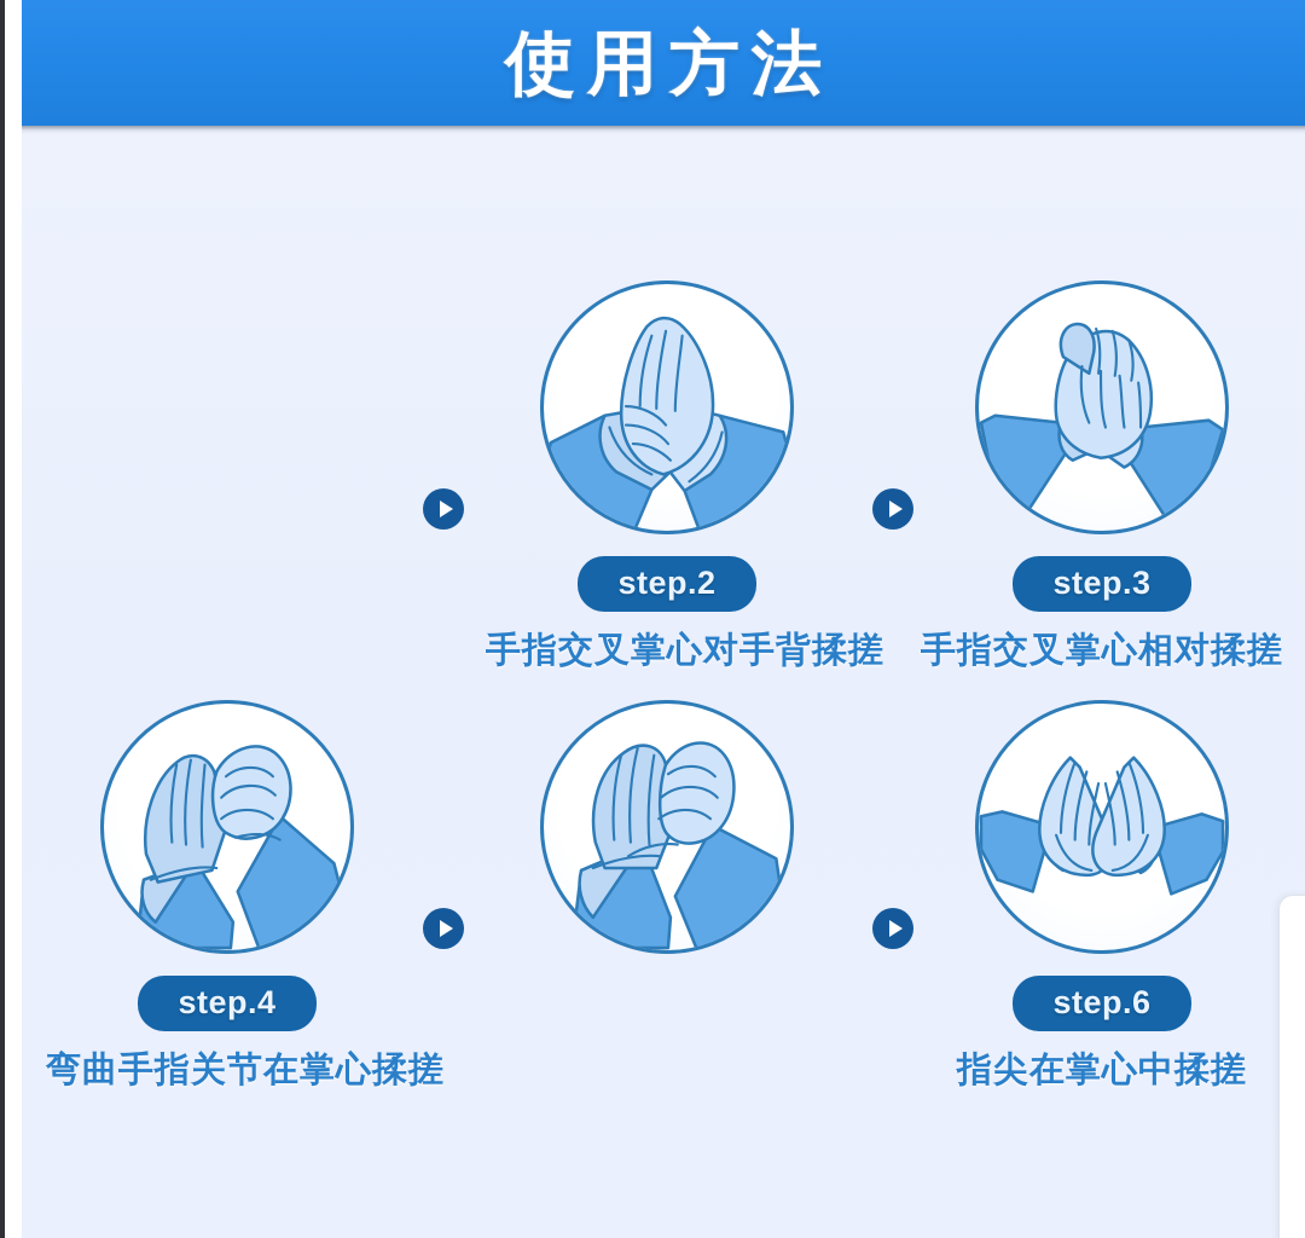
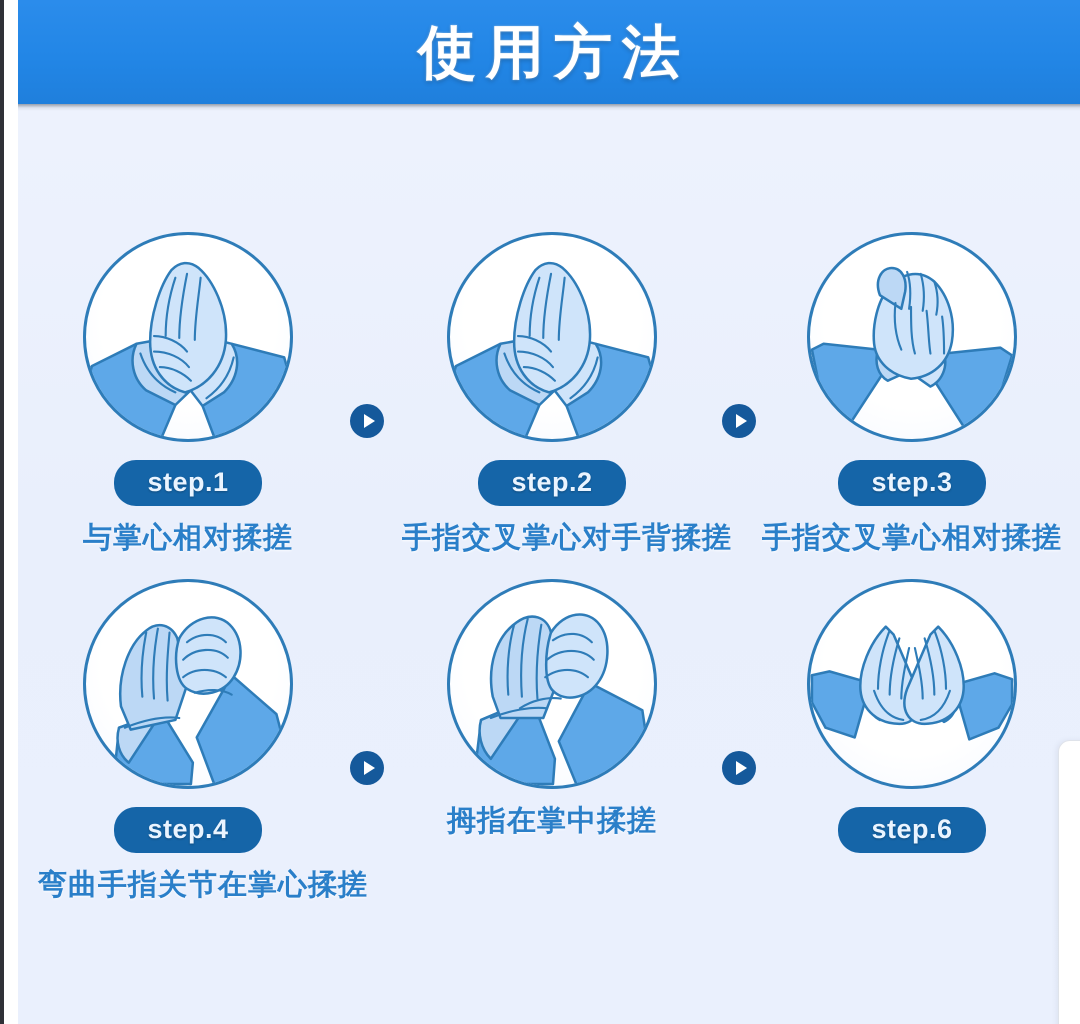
  使用方法
+ step.1
+ 与掌心相对揉搓
  step.2
  手指交叉掌心对手背揉搓
  step.3
  手指交叉掌心相对揉搓
  step.4
  弯曲手指关节在掌心揉搓
+ 拇指在掌中揉搓
  step.6
- 指尖在掌心中揉搓
